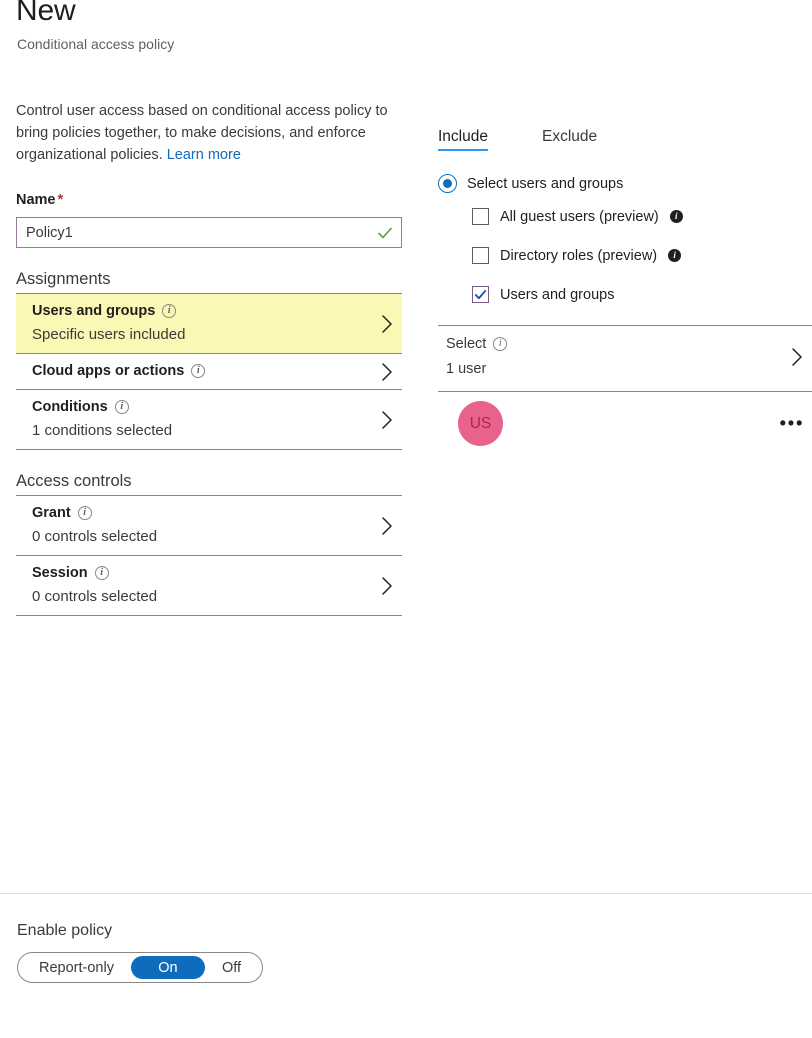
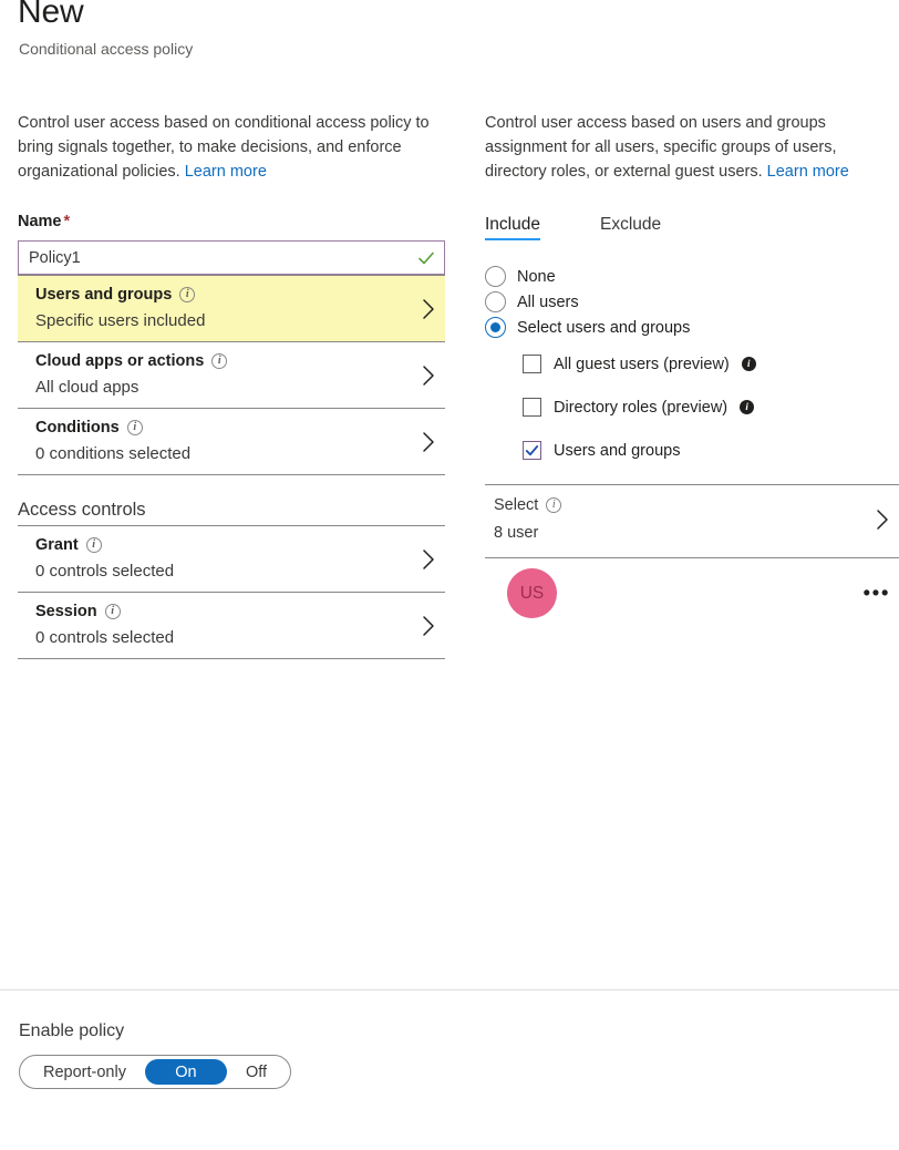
  New
  Conditional access policy
- Control user access based on conditional access policy to bring policies together, to make decisions, and enforce organizational policies. Learn more
+ Control user access based on conditional access policy to bring signals together, to make decisions, and enforce organizational policies. Learn more
  Name *
  Policy1
- Assignments
  Users and groups
  i
  Specific users included
  Cloud apps or actions
  i
+ All cloud apps
  Conditions
  i
- 1 conditions selected
+ 0 conditions selected
  Access controls
  Grant
  i
  0 controls selected
  Session
  i
  0 controls selected
+ Control user access based on users and groups assignment for all users, specific groups of users, directory roles, or external guest users. Learn more
  Include
  Exclude
+ None
+ All users
  Select users and groups
  All guest users (preview)
  i
  Directory roles (preview)
  i
  Users and groups
  Select
  i
- 1 user
+ 8 user
  US
  •••
  Enable policy
  Report-only
  On
  Off
